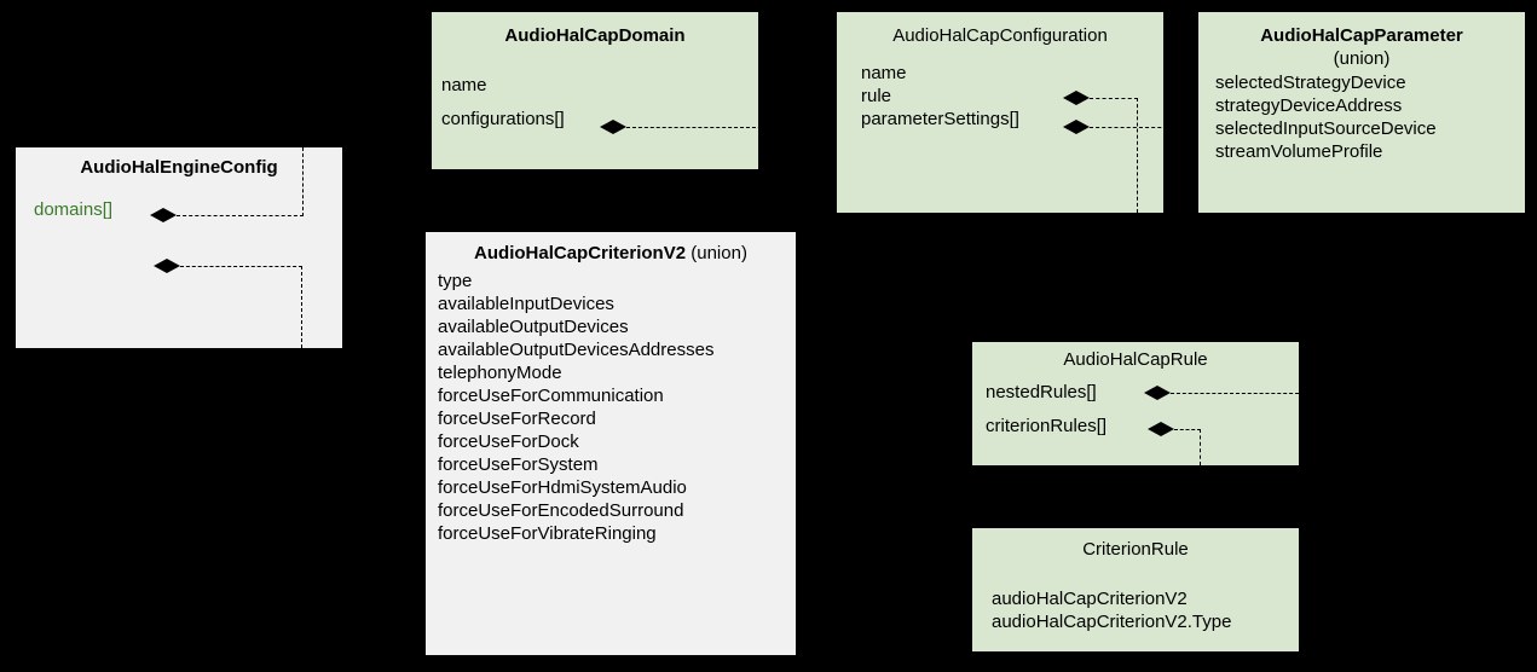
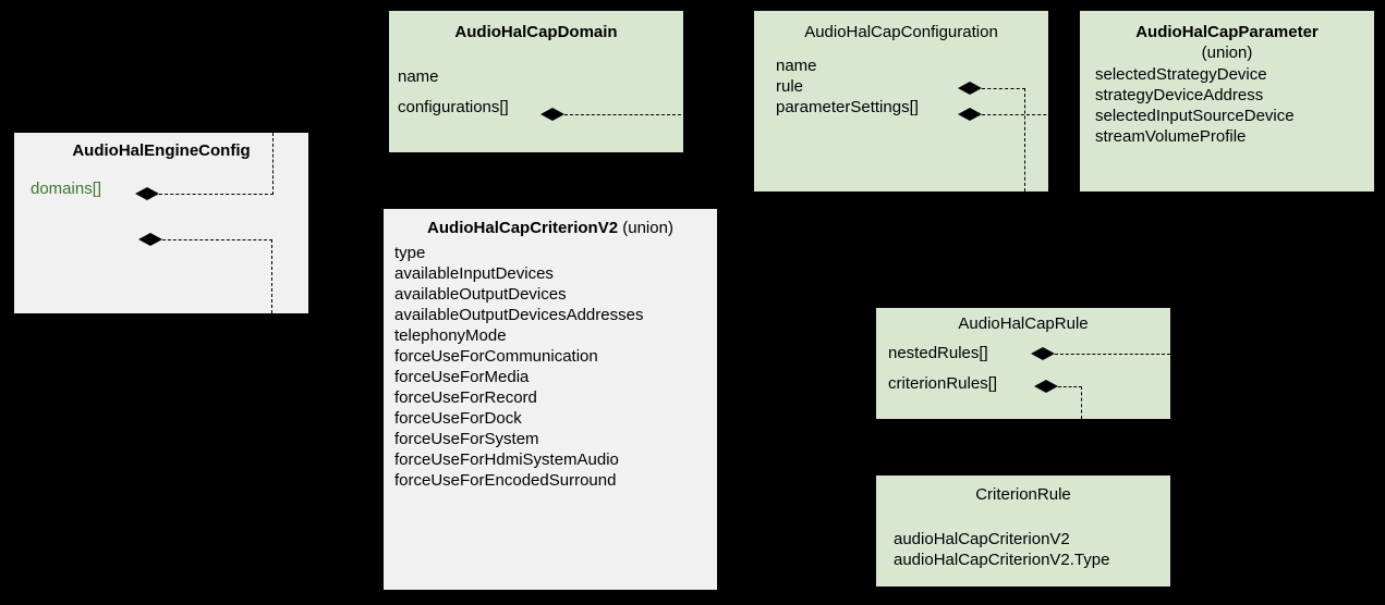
  AudioHalEngineConfig
  domains[]
  AudioHalCapDomain
  name
  configurations[]
  AudioHalCapConfiguration
  name
  rule
  parameterSettings[]
  AudioHalCapParameter
  (union)
  selectedStrategyDevice
  strategyDeviceAddress
  selectedInputSourceDevice
  streamVolumeProfile
  AudioHalCapCriterionV2 (union)
  type
  availableInputDevices
  availableOutputDevices
  availableOutputDevicesAddresses
  telephonyMode
  forceUseForCommunication
+ forceUseForMedia
  forceUseForRecord
  forceUseForDock
  forceUseForSystem
  forceUseForHdmiSystemAudio
  forceUseForEncodedSurround
- forceUseForVibrateRinging
  AudioHalCapRule
  nestedRules[]
  criterionRules[]
  CriterionRule
  audioHalCapCriterionV2
  audioHalCapCriterionV2.Type
